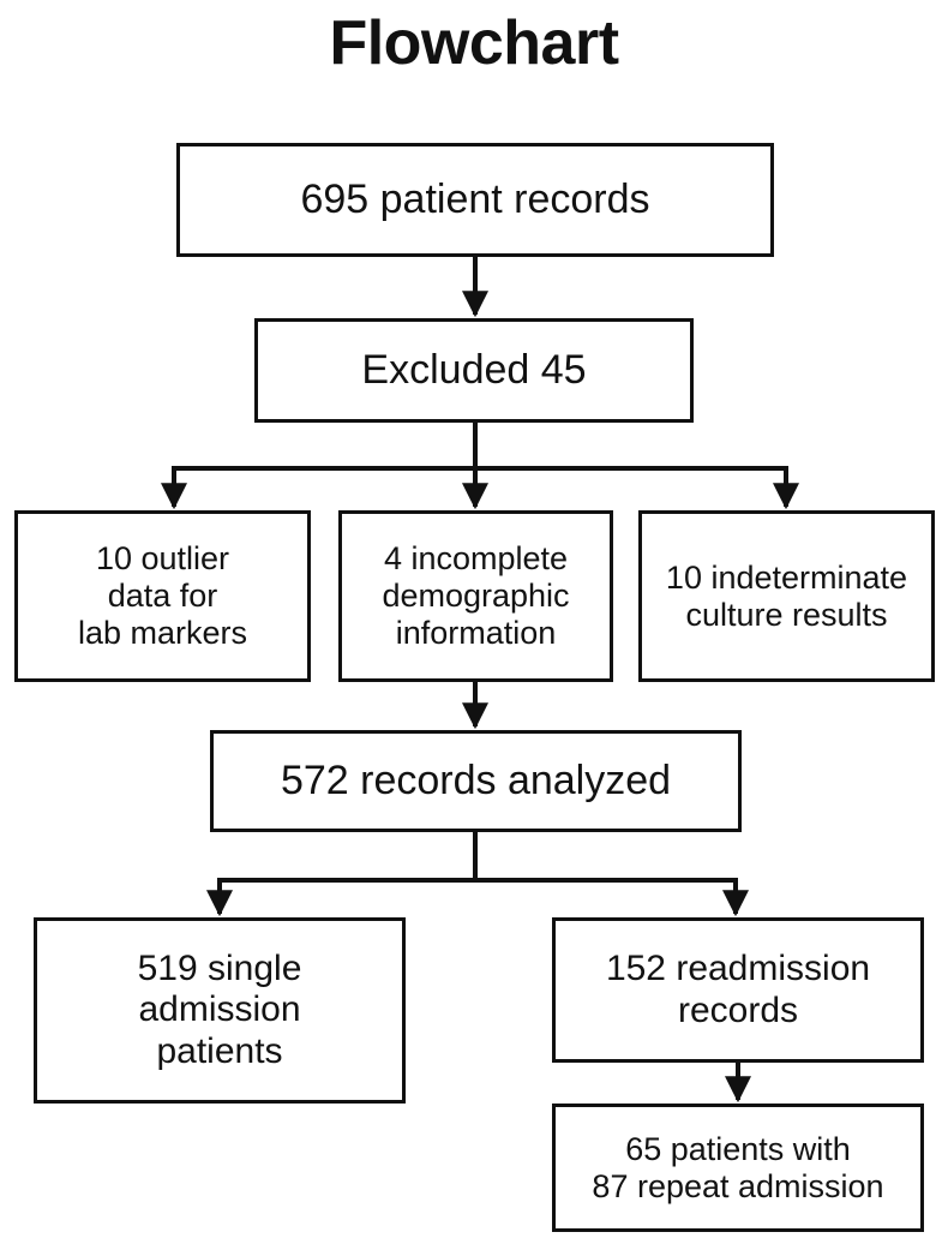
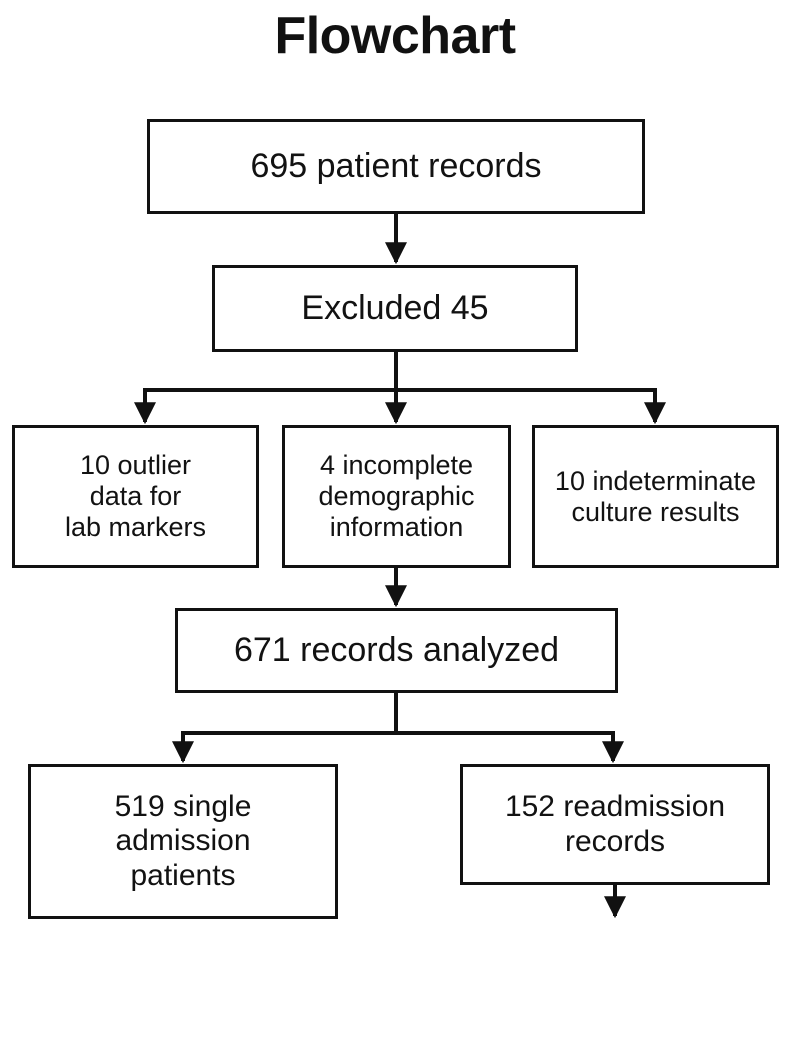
  Flowchart
  695 patient records
  Excluded 45
  10 outlier
  data for
  lab markers
  4 incomplete
  demographic
  information
  10 indeterminate
  culture results
- 572 records analyzed
+ 671 records analyzed
  519 single
  admission
  patients
  152 readmission
  records
- 65 patients with
- 87 repeat admission
